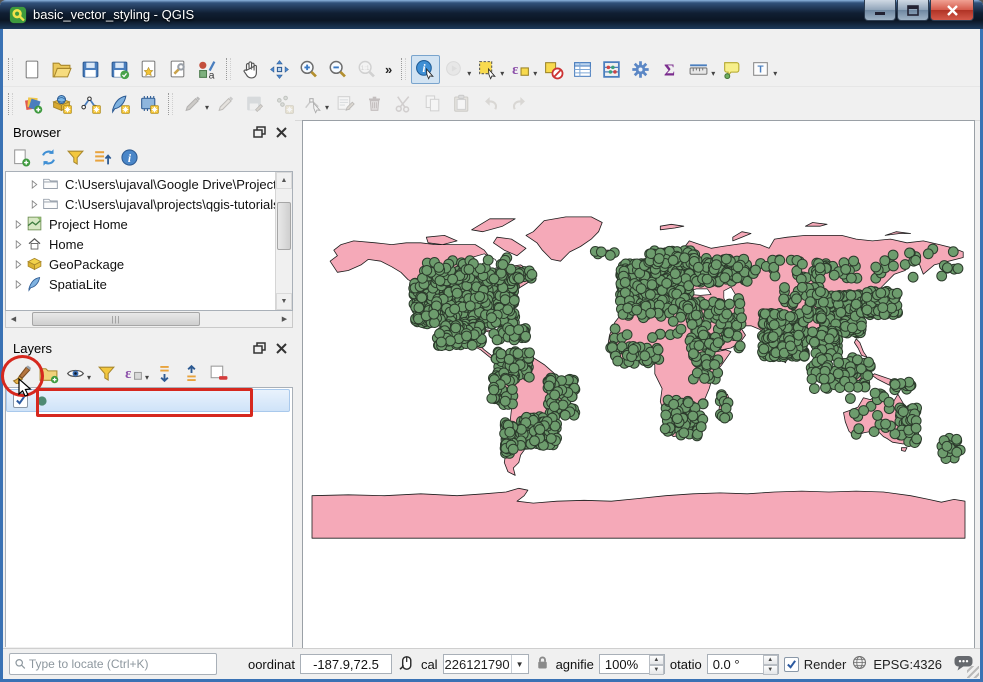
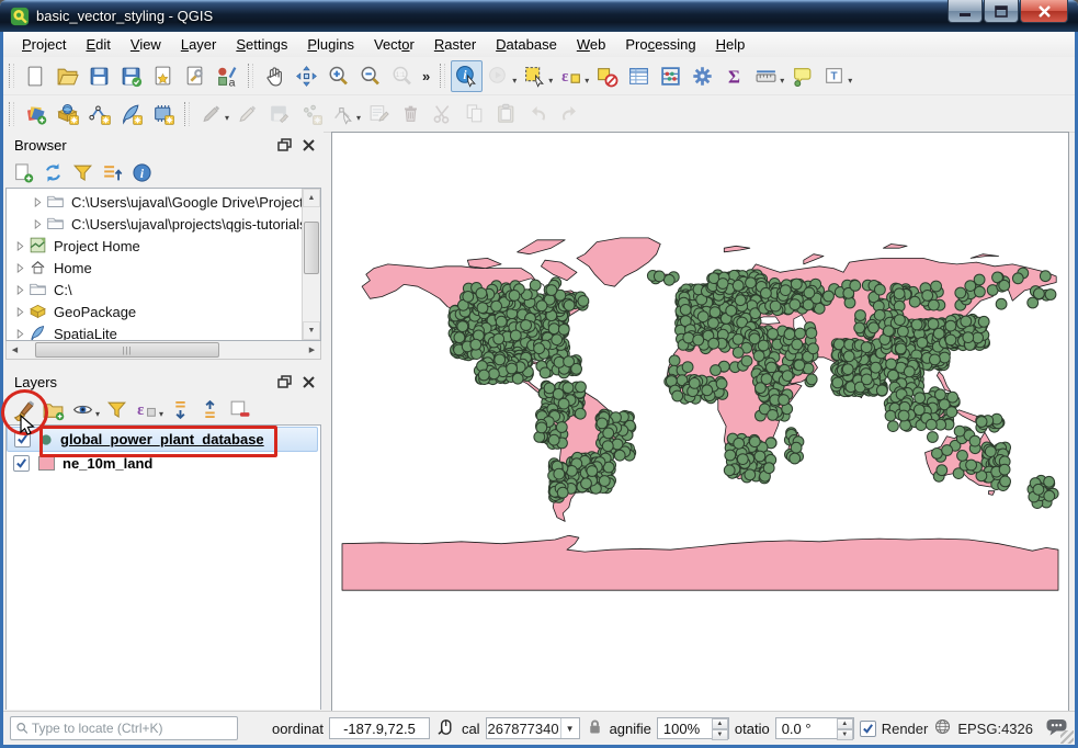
  basic_vector_styling - QGIS
+ Project
+ Edit
+ View
+ Layer
+ Settings
+ Plugins
+ Vector
+ Raster
+ Database
+ Web
+ Processing
+ Help
  a
  »
  i
  ▾
  ▾
  ε
  ▾
  Σ
  ▾
  T
  ▾
  ▾
  ▾
  Browser
  i
  C:\Users\ujaval\Google Drive\Projec
  C:\Users\ujaval\projects\qgis-tutorial
  Project Home
  Home
+ C:\
  GeoPackage
  SpatiaLite
  |||
  Layers
  ▾
  ε
  ▾
+ global_power_plant_database
+ ne_10m_land
  Type to locate (Ctrl+K)
  oordinat
  -187.9,72.5
  cal
- 226121790
+ 267877340
  ▼
  agnifie
  100%
  otatio
  0.0 °
  Render
  EPSG:4326
